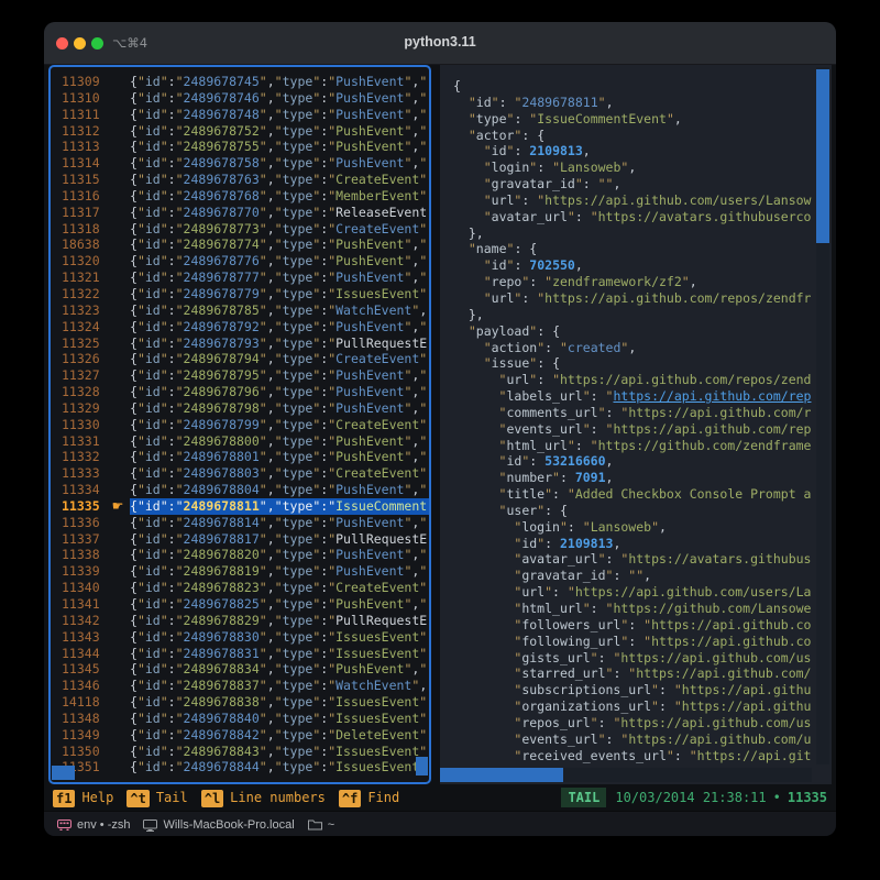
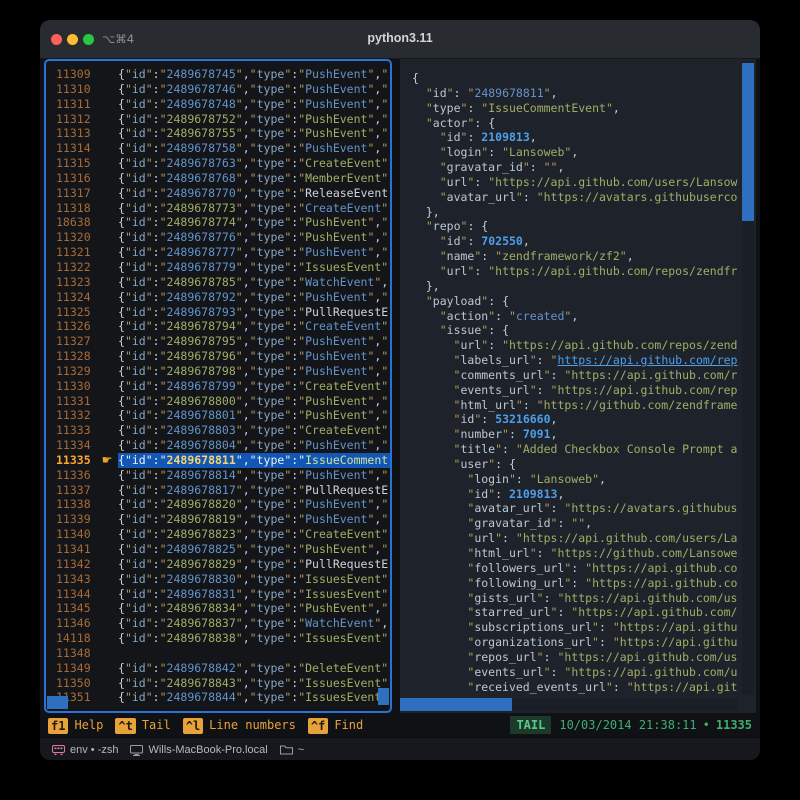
  ⌥⌘4
  python3.11
  11309
  {"id":"2489678745","type":"PushEvent","
  11310
  {"id":"2489678746","type":"PushEvent","
  11311
  {"id":"2489678748","type":"PushEvent","
  11312
  {"id":"2489678752","type":"PushEvent","
  11313
  {"id":"2489678755","type":"PushEvent","
  11314
  {"id":"2489678758","type":"PushEvent","
  11315
  {"id":"2489678763","type":"CreateEvent"
  11316
  {"id":"2489678768","type":"MemberEvent"
  11317
  {"id":"2489678770","type":"ReleaseEvent
  11318
  {"id":"2489678773","type":"CreateEvent"
  18638
  {"id":"2489678774","type":"PushEvent","
  11320
  {"id":"2489678776","type":"PushEvent","
  11321
  {"id":"2489678777","type":"PushEvent","
  11322
  {"id":"2489678779","type":"IssuesEvent"
  11323
  {"id":"2489678785","type":"WatchEvent",
  11324
  {"id":"2489678792","type":"PushEvent","
  11325
  {"id":"2489678793","type":"PullRequestE
  11326
  {"id":"2489678794","type":"CreateEvent"
  11327
  {"id":"2489678795","type":"PushEvent","
  11328
  {"id":"2489678796","type":"PushEvent","
  11329
  {"id":"2489678798","type":"PushEvent","
  11330
  {"id":"2489678799","type":"CreateEvent"
  11331
  {"id":"2489678800","type":"PushEvent","
  11332
  {"id":"2489678801","type":"PushEvent","
  11333
  {"id":"2489678803","type":"CreateEvent"
  11334
  {"id":"2489678804","type":"PushEvent","
  11335
  ☛
  {"id":"2489678811","type":"IssueComment
  11336
  {"id":"2489678814","type":"PushEvent","
  11337
  {"id":"2489678817","type":"PullRequestE
  11338
  {"id":"2489678820","type":"PushEvent","
  11339
  {"id":"2489678819","type":"PushEvent","
  11340
  {"id":"2489678823","type":"CreateEvent"
  11341
  {"id":"2489678825","type":"PushEvent","
  11342
  {"id":"2489678829","type":"PullRequestE
  11343
  {"id":"2489678830","type":"IssuesEvent"
  11344
  {"id":"2489678831","type":"IssuesEvent"
  11345
  {"id":"2489678834","type":"PushEvent","
  11346
  {"id":"2489678837","type":"WatchEvent",
  14118
  {"id":"2489678838","type":"IssuesEvent"
  11348
- {"id":"2489678840","type":"IssuesEvent"
  11349
  {"id":"2489678842","type":"DeleteEvent"
  11350
  {"id":"2489678843","type":"IssuesEvent"
  {"id":"2489678844","type":"IssuesEven
  {
  "id": "2489678811",
  "type": "IssueCommentEvent",
  "actor": {
  "id": 2109813,
  "login": "Lansoweb",
  "gravatar_id": "",
  "url": "https://api.github.com/users/Lansow
  "avatar_url": "https://avatars.githubuserco
  },
- "name": {
+ "repo": {
  "id": 702550,
- "repo": "zendframework/zf2",
+ "name": "zendframework/zf2",
  "url": "https://api.github.com/repos/zendfr
  },
  "payload": {
  "action": "created",
  "issue": {
  "url": "https://api.github.com/repos/zend
  "labels_url": "https://api.github.com/rep
  "comments_url": "https://api.github.com/r
  "events_url": "https://api.github.com/rep
  "html_url": "https://github.com/zendframe
  "id": 53216660,
  "number": 7091,
  "title": "Added Checkbox Console Prompt a
  "user": {
  "login": "Lansoweb",
  "id": 2109813,
  "avatar_url": "https://avatars.githubus
  "gravatar_id": "",
  "url": "https://api.github.com/users/La
  "html_url": "https://github.com/Lansowe
  "followers_url": "https://api.github.co
  "following_url": "https://api.github.co
  "gists_url": "https://api.github.com/us
  "starred_url": "https://api.github.com/
  "subscriptions_url": "https://api.githu
  "organizations_url": "https://api.githu
  "repos_url": "https://api.github.com/us
  "events_url": "https://api.github.com/u
  "received_events_url": "https://api.git
  f1
  Help
  ^t
  Tail
  ^l
  Line numbers
  ^f
  Find
  TAIL
  10/03/2014 21:38:11
  •
  11335
  env • -zsh
  Wills-MacBook-Pro.local
  ~
